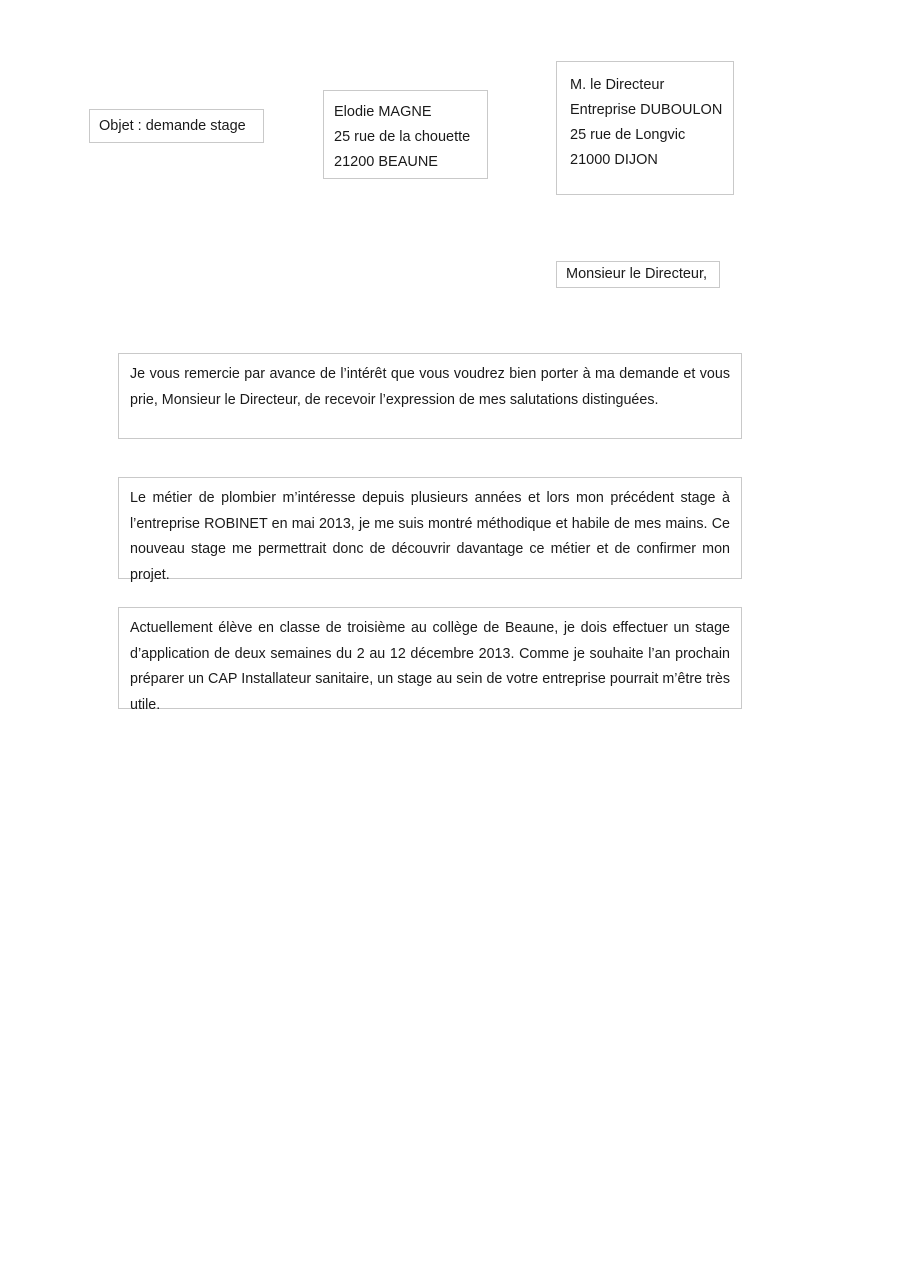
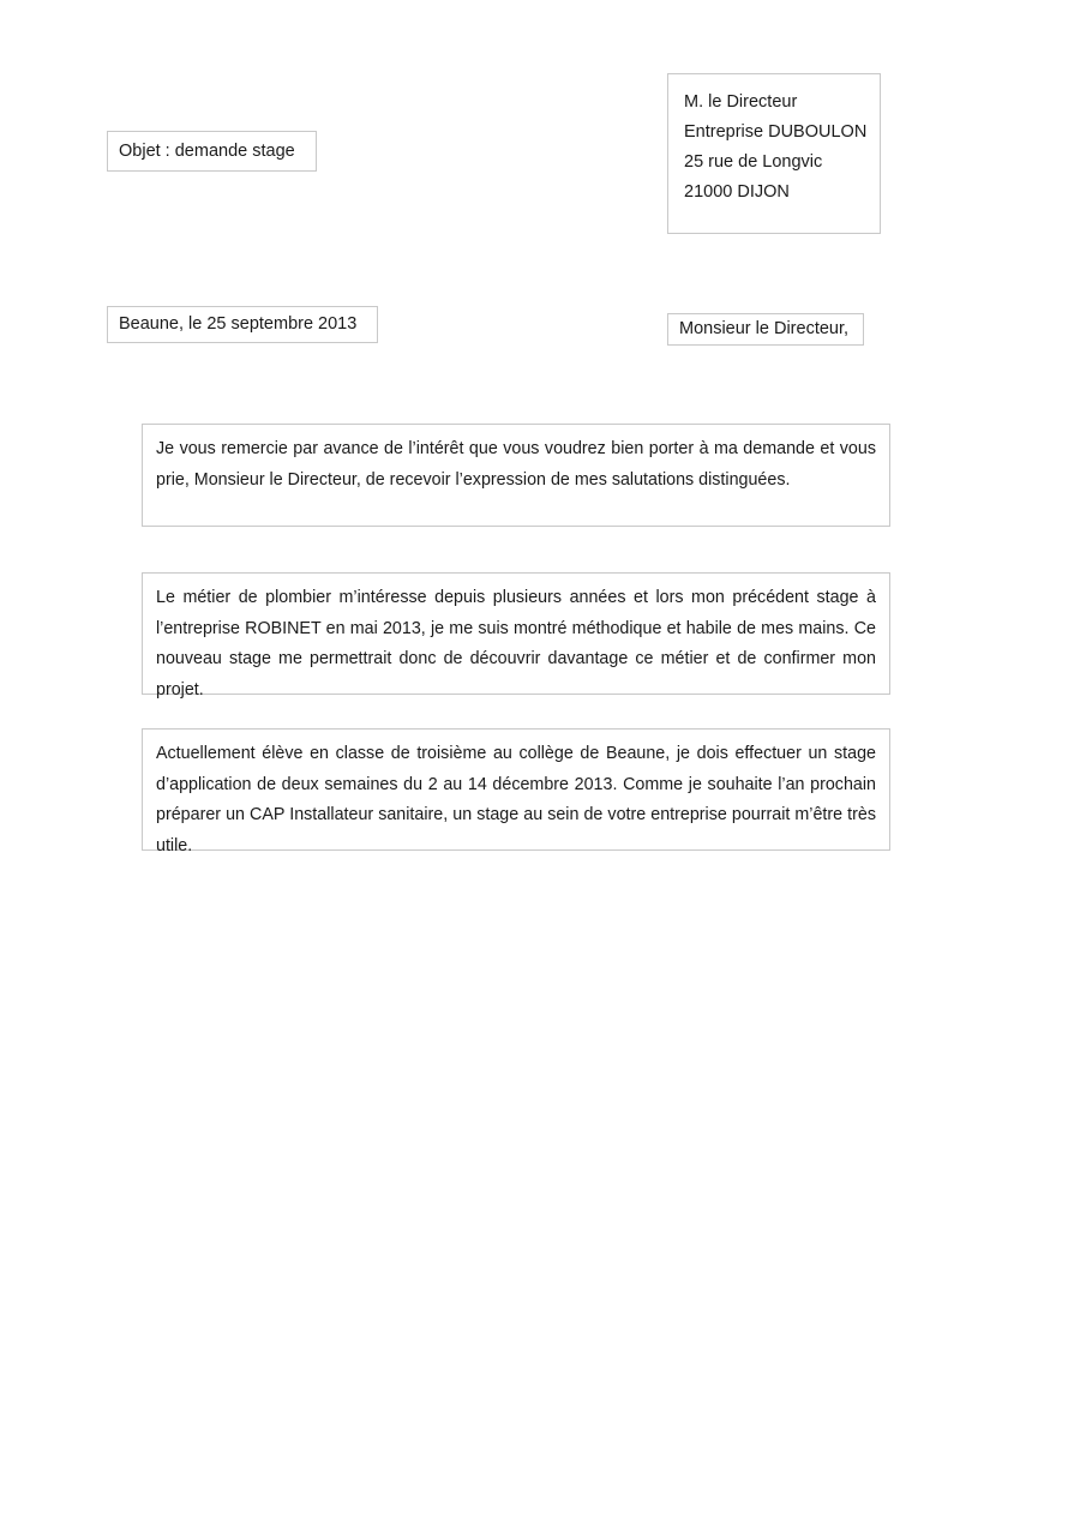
  Objet : demande stage
- Elodie MAGNE
- 25 rue de la chouette
- 21200 BEAUNE
  M. le Directeur
  Entreprise DUBOULON
  25 rue de Longvic
  21000 DIJON
+ Beaune, le 25 septembre 2013
  Monsieur le Directeur,
  Je vous remercie par avance de l’intérêt que vous voudrez bien porter à ma demande et vous prie, Monsieur le Directeur, de recevoir l’expression de mes salutations distinguées.
  Le métier de plombier m’intéresse depuis plusieurs années et lors mon précédent stage à l’entreprise ROBINET en mai 2013, je me suis montré méthodique et habile de mes mains. Ce nouveau stage me permettrait donc de découvrir davantage ce métier et de confirmer mon projet.
- Actuellement élève en classe de troisième au collège de Beaune, je dois effectuer un stage d’application de deux semaines du 2 au 12 décembre 2013. Comme je souhaite l’an prochain préparer un CAP Installateur sanitaire, un stage au sein de votre entreprise pourrait m’être très utile.
+ Actuellement élève en classe de troisième au collège de Beaune, je dois effectuer un stage d’application de deux semaines du 2 au 14 décembre 2013. Comme je souhaite l’an prochain préparer un CAP Installateur sanitaire, un stage au sein de votre entreprise pourrait m’être très utile.
